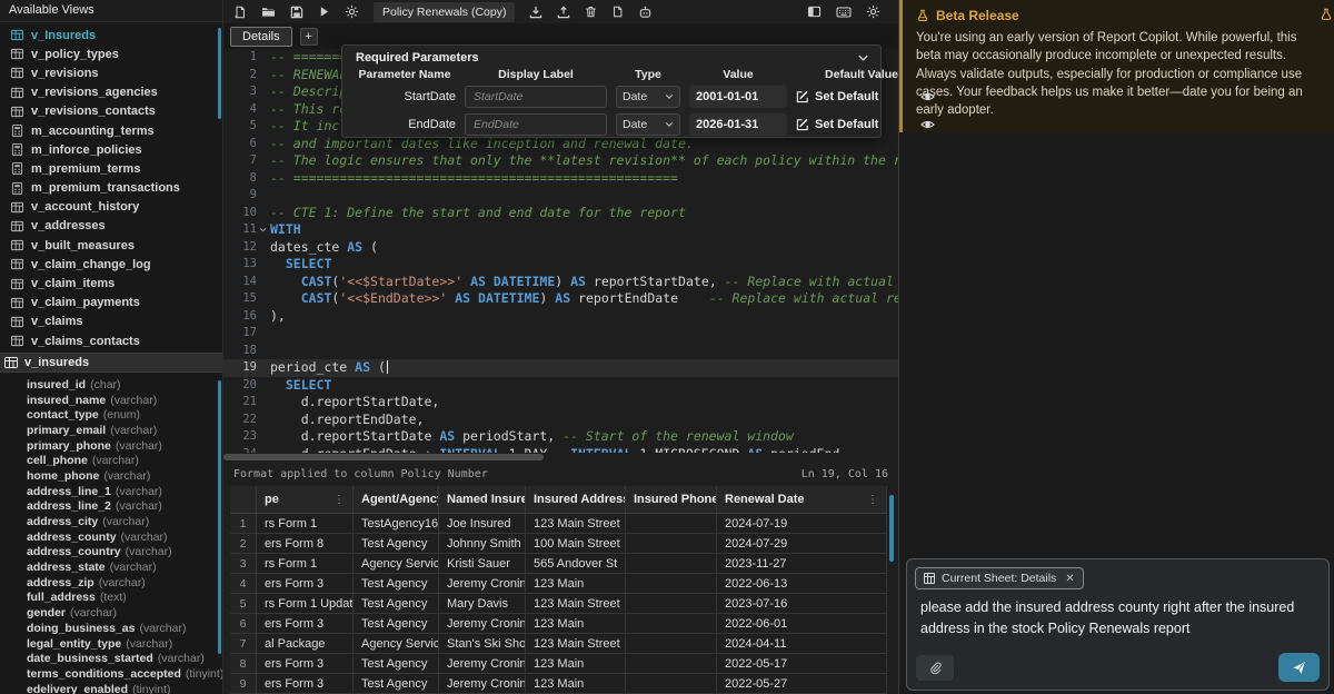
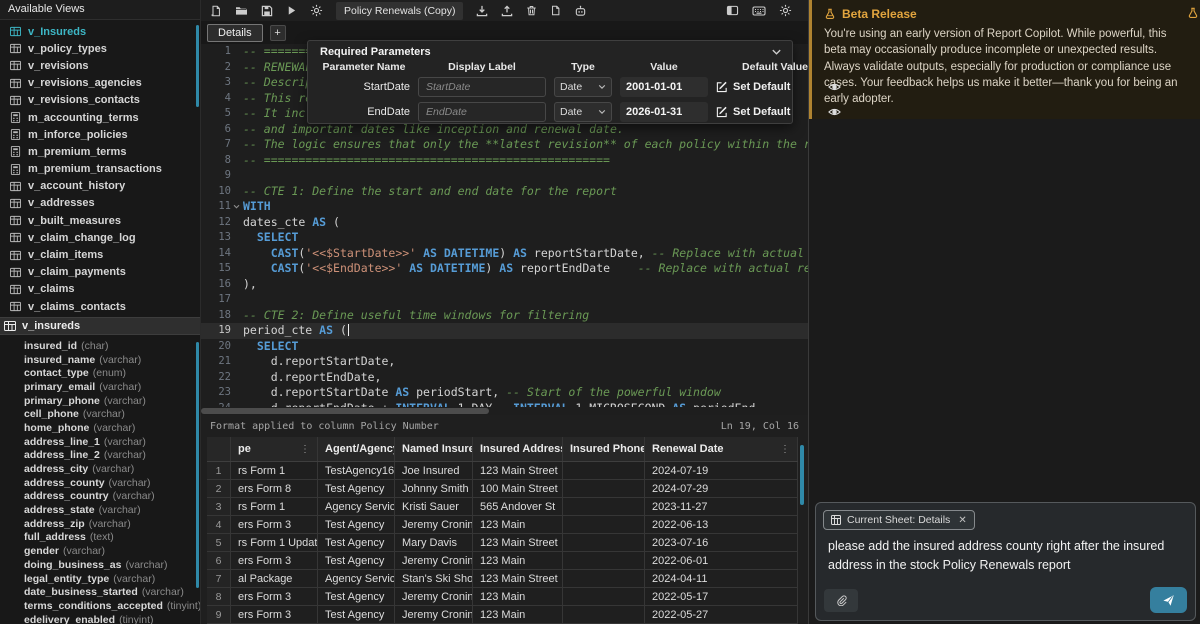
  Available Views
  v_Insureds
  v_policy_types
  v_revisions
  v_revisions_agencies
  v_revisions_contacts
  m_accounting_terms
  m_inforce_policies
  m_premium_terms
  m_premium_transactions
  v_account_history
  v_addresses
  v_built_measures
  v_claim_change_log
  v_claim_items
  v_claim_payments
  v_claims
  v_claims_contacts
  v_insureds
  insured_id
  (char)
  insured_name
  (varchar)
  contact_type
  (enum)
  primary_email
  (varchar)
  primary_phone
  (varchar)
  cell_phone
  (varchar)
  home_phone
  (varchar)
  address_line_1
  (varchar)
  address_line_2
  (varchar)
  address_city
  (varchar)
  address_county
  (varchar)
  address_country
  (varchar)
  address_state
  (varchar)
  address_zip
  (varchar)
  full_address
  (text)
  gender
  (varchar)
  doing_business_as
  (varchar)
  legal_entity_type
  (varchar)
  date_business_started
  (varchar)
  terms_conditions_accepted
  (tinyint)
  edelivery_enabled
  (tinyint)
  Policy Renewals (Copy)
  Details
  +
  1
  2
  3
  4
  5
  6
  -- and important dates like inception and renewal date.
  7
  -- The logic ensures that only the **latest revision** of each policy within the
  8
  -- ==================================================
  9
  10
  -- CTE 1: Define the start and end date for the report
  11
  WITH
  12
  dates_cte AS (
  13
  SELECT
  14
  CAST('<<$StartDate>>' AS DATETIME) AS reportStartDate, -- Replace with actual
  15
  CAST('<<$EndDate>>' AS DATETIME) AS reportEndDate -- Replace with actual r
  16
  ),
  17
  18
+ -- CTE 2: Define useful time windows for filtering
  19
  period_cte AS (
  20
  SELECT
  21
  d.reportStartDate,
  22
  d.reportEndDate,
  23
- d.reportStartDate AS periodStart, -- Start of the renewal window
+ d.reportStartDate AS periodStart, -- Start of the powerful window
  Format applied to column Policy Number
  Ln 19, Col 16
  pe
  ⋮
  Agent/Agenc
  Named Insure
  Insured Addres
  Insured Phone
  Renewal Date
  ⋮
  1
  rs Form 1
  TestAgency16
  Joe Insured
  123 Main Street
  2024-07-19
  2
  ers Form 8
  Test Agency
  Johnny Smith
  100 Main Street
  2024-07-29
  3
  rs Form 1
  Agency Servic
  Kristi Sauer
  565 Andover St
  2023-11-27
  4
  ers Form 3
  Test Agency
  Jeremy Cronin
  123 Main
  2022-06-13
  5
  rs Form 1 Updat
  Test Agency
  Mary Davis
  123 Main Street
  2023-07-16
  6
  ers Form 3
  Test Agency
  Jeremy Cronin
  123 Main
  2022-06-01
  7
  al Package
  Agency Servic
  Stan's Ski Sho
  123 Main Street
  2024-04-11
  8
  ers Form 3
  Test Agency
  Jeremy Cronin
  123 Main
  2022-05-17
  9
  ers Form 3
  Test Agency
  Jeremy Cronin
  123 Main
  2022-05-27
  Required Parameters
  Parameter Name
  Display Label
  Type
  Value
  Default Value
  StartDate
  StartDate
  Date
  2001-01-01
  Set Default
  EndDate
  EndDate
  Date
  2026-01-31
  Set Default
  Beta Release
- You're using an early version of Report Copilot. While powerful, this beta may occasionally produce incomplete or unexpected results. Always validate outputs, especially for production or compliance use cases. Your feedback helps us make it better—date you for being an early adopter.
+ You're using an early version of Report Copilot. While powerful, this beta may occasionally produce incomplete or unexpected results. Always validate outputs, especially for production or compliance use cases. Your feedback helps us make it better—thank you for being an early adopter.
  Current Sheet: Details
  ✕
  please add the insured address county right after the insured address in the stock Policy Renewals report
